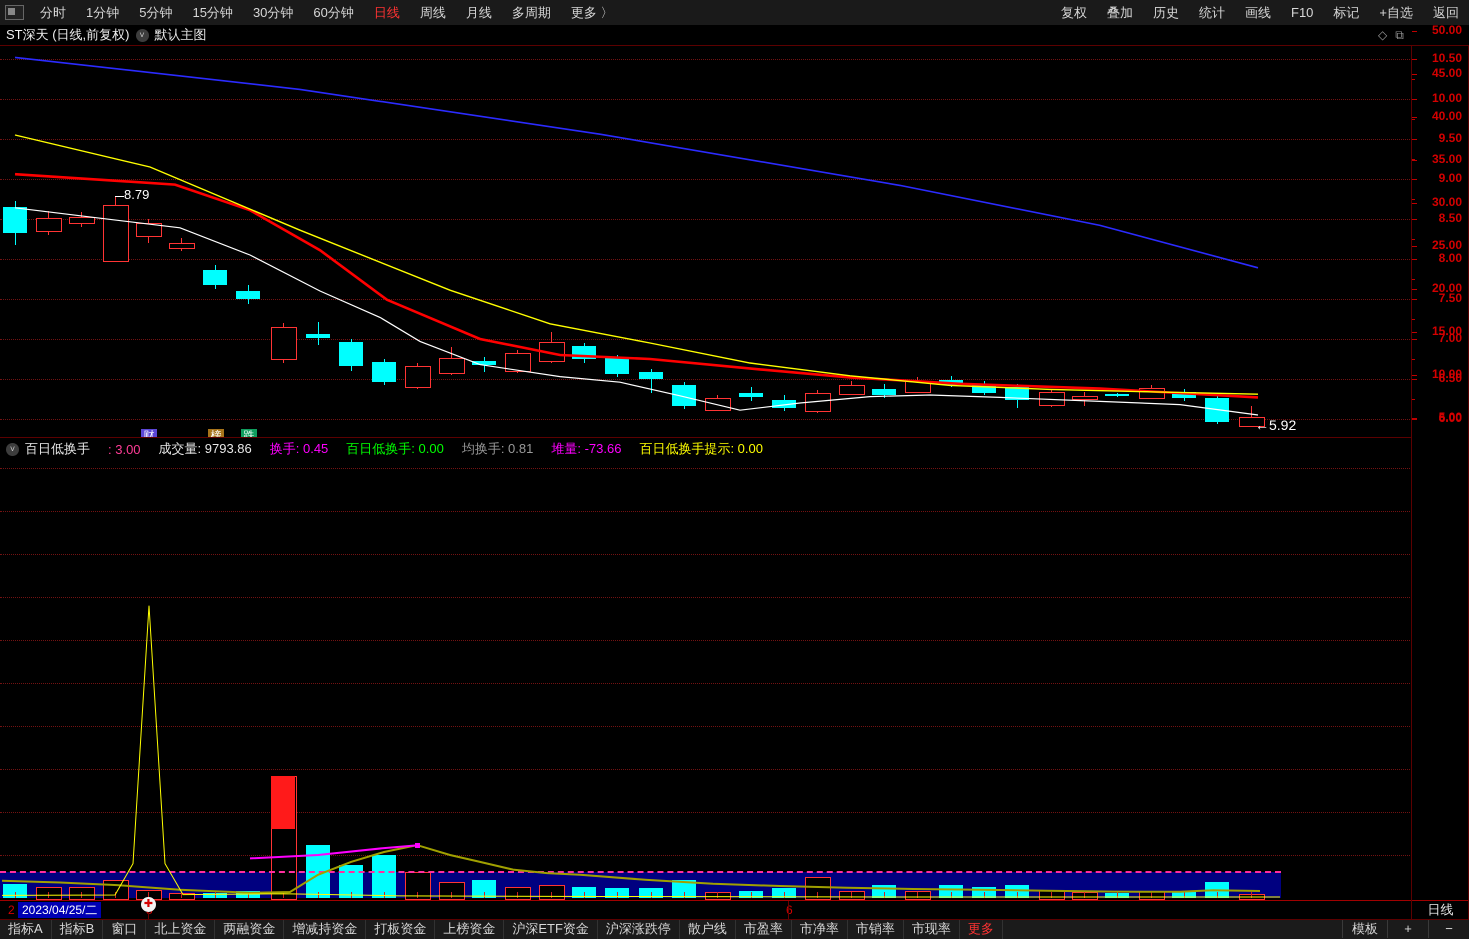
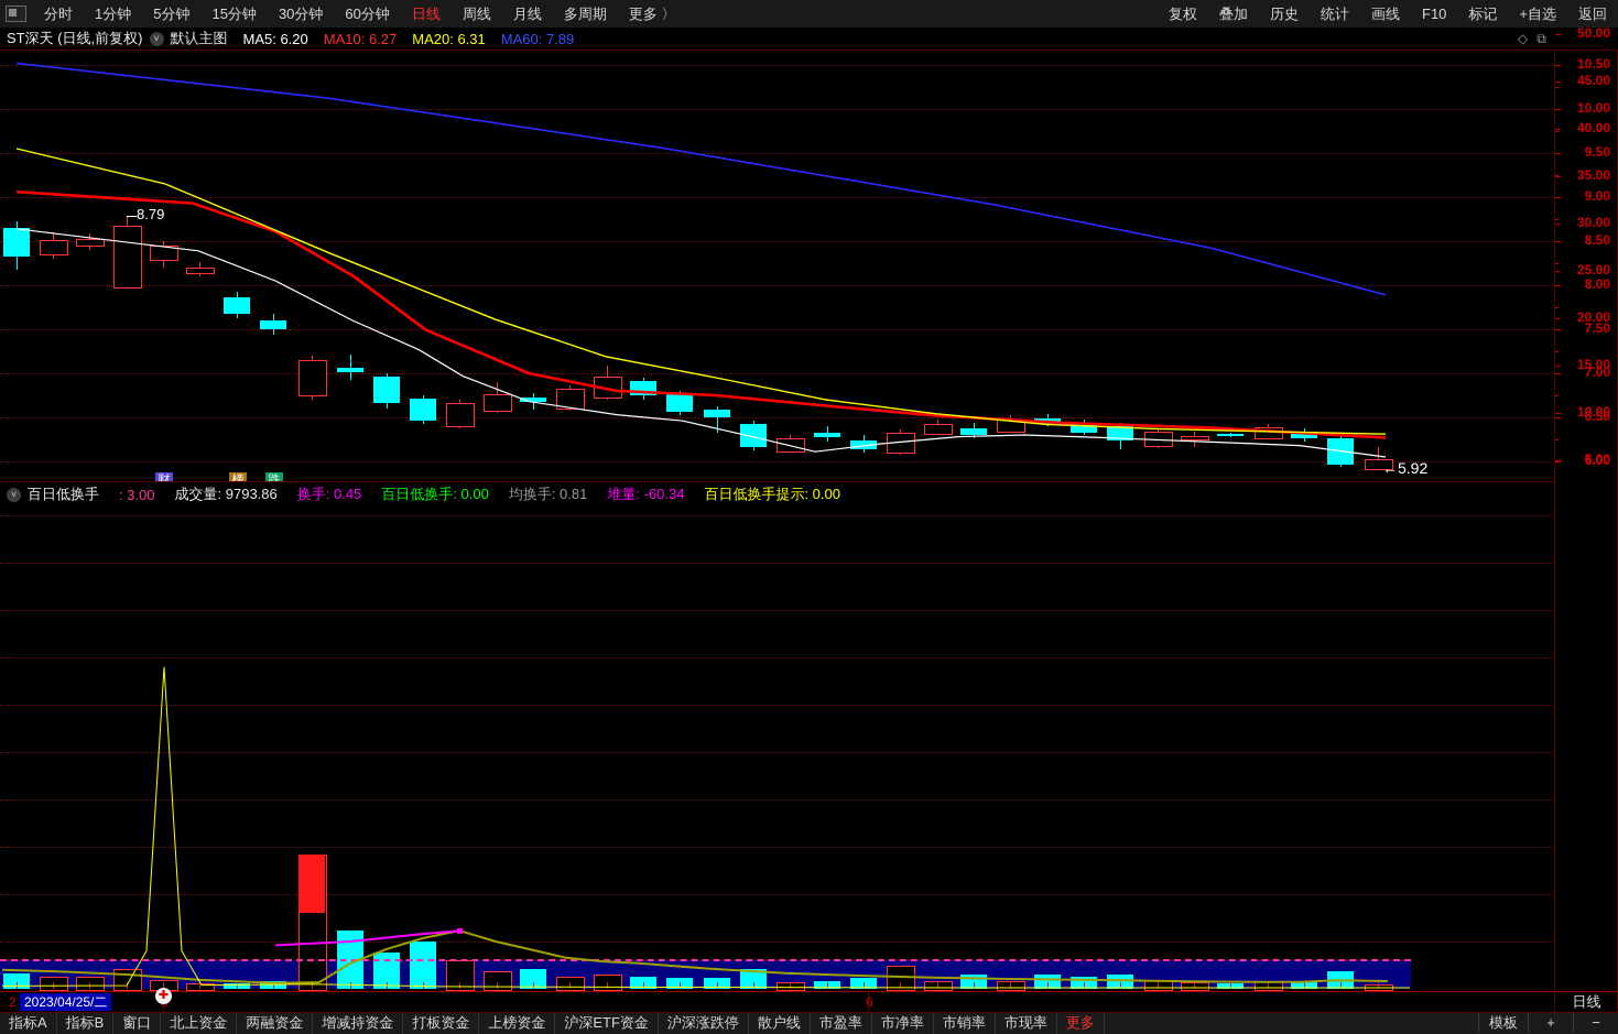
  分时
  1分钟
  5分钟
  15分钟
  30分钟
  60分钟
  日线
  周线
  月线
  多周期
  更多 〉
  复权
  叠加
  历史
  统计
  画线
  F10
  标记
  +自选
  返回
  ST深天 (日线,前复权)
  ˅
  默认主图
+ MA5: 6.20
+ MA10: 6.27
+ MA20: 6.31
+ MA60: 7.89
  ◇
  ⧉
  8.79
  ←5.92
  财
  榜
  跌
  10.50
  10.00
  9.50
  9.00
  8.50
  8.00
  7.50
  7.00
  6.50
  6.00
  ˅
  百日低换手
  : 3.00
  成交量: 9793.86
  换手: 0.45
  百日低换手: 0.00
  均换手: 0.81
- 堆量: -73.66
+ 堆量: -60.34
  百日低换手提示: 0.00
  50.00
  45.00
  40.00
  35.00
  30.00
  25.00
  20.00
  15.00
  10.00
  5.00
  2023/04/25/二
  2
  6
  ✚
  日线
  指标A
  指标B
  窗口
  北上资金
  两融资金
  增减持资金
  打板资金
  上榜资金
  沪深ETF资金
  沪深涨跌停
  散户线
  市盈率
  市净率
  市销率
  市现率
  更多
  模板
  +
  −
